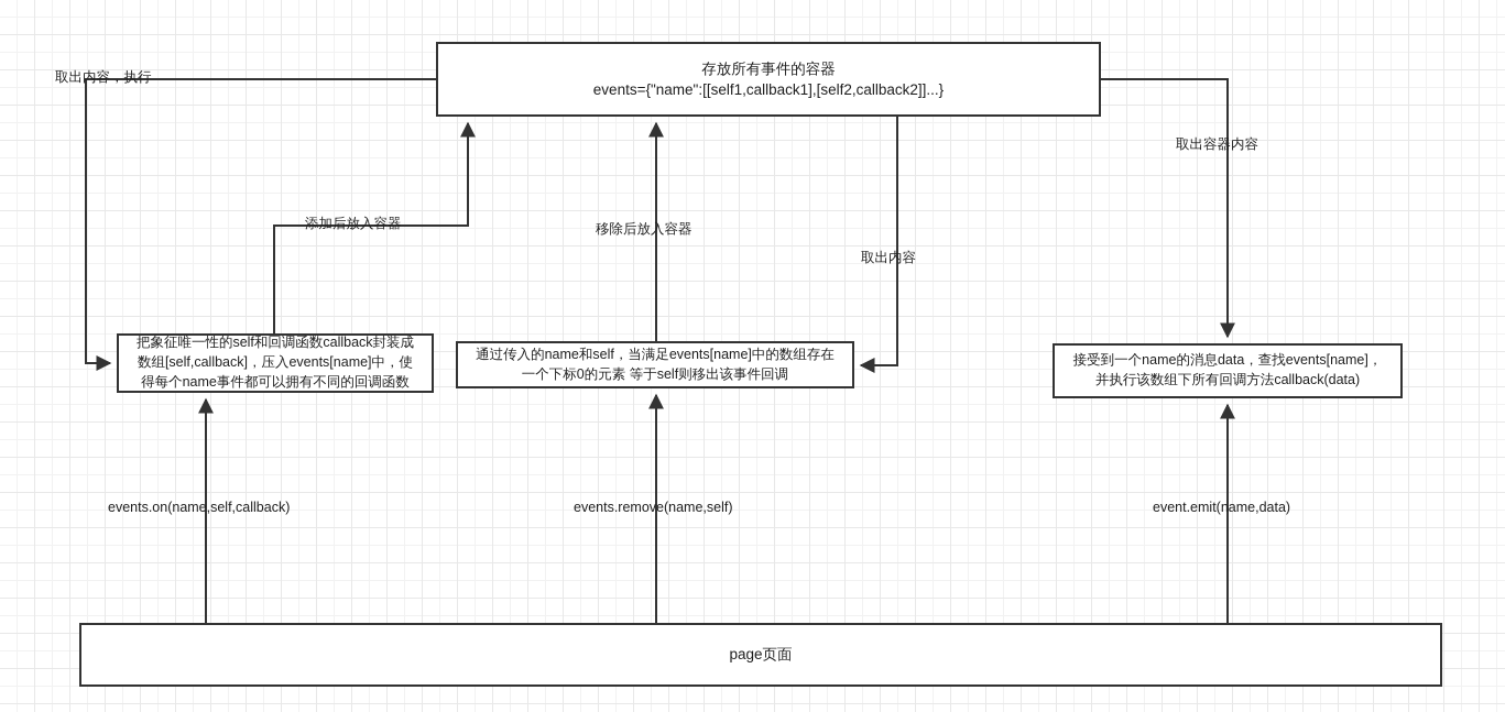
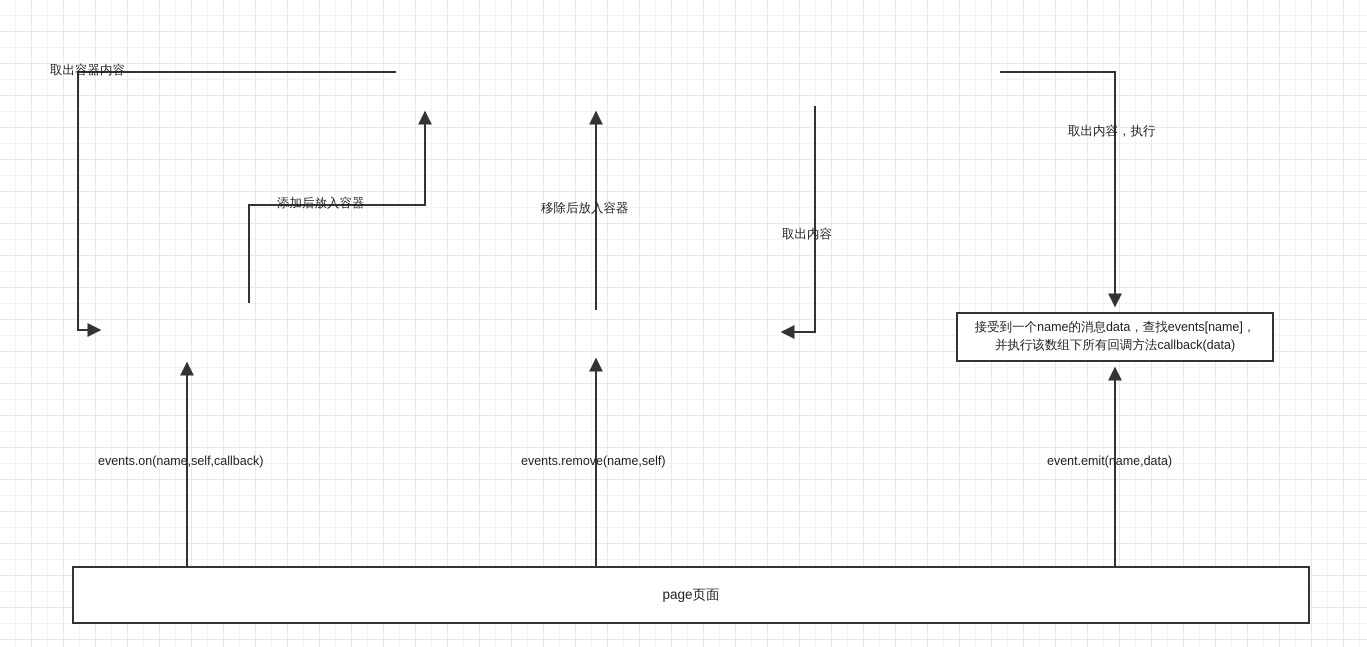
- 存放所有事件的容器
- events={"name":[[self1,callback1],[self2,callback2]]...}
- 把象征唯一性的self和回调函数callback封装成
- 数组[self,callback]，压入events[name]中，使
- 得每个name事件都可以拥有不同的回调函数
- 通过传入的name和self，当满足events[name]中的数组存在
- 一个下标0的元素 等于self则移出该事件回调
  接受到一个name的消息data，查找events[name]，
  并执行该数组下所有回调方法callback(data)
  page页面
- 取出内容，执行
+ 取出容器内容
  添加后放入容器
  移除后放入容器
  取出内容
- 取出容器内容
+ 取出内容，执行
  events.on(name,self,callback)
  events.remove(name,self)
  event.emit(name,data)
